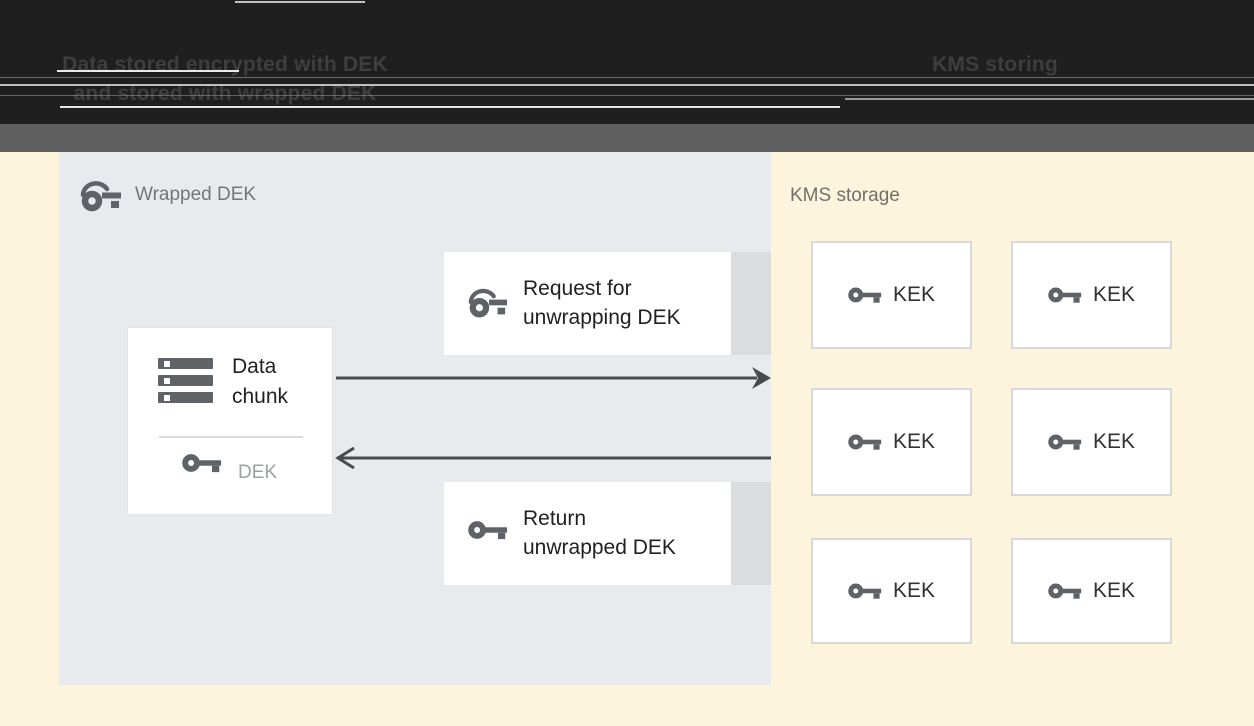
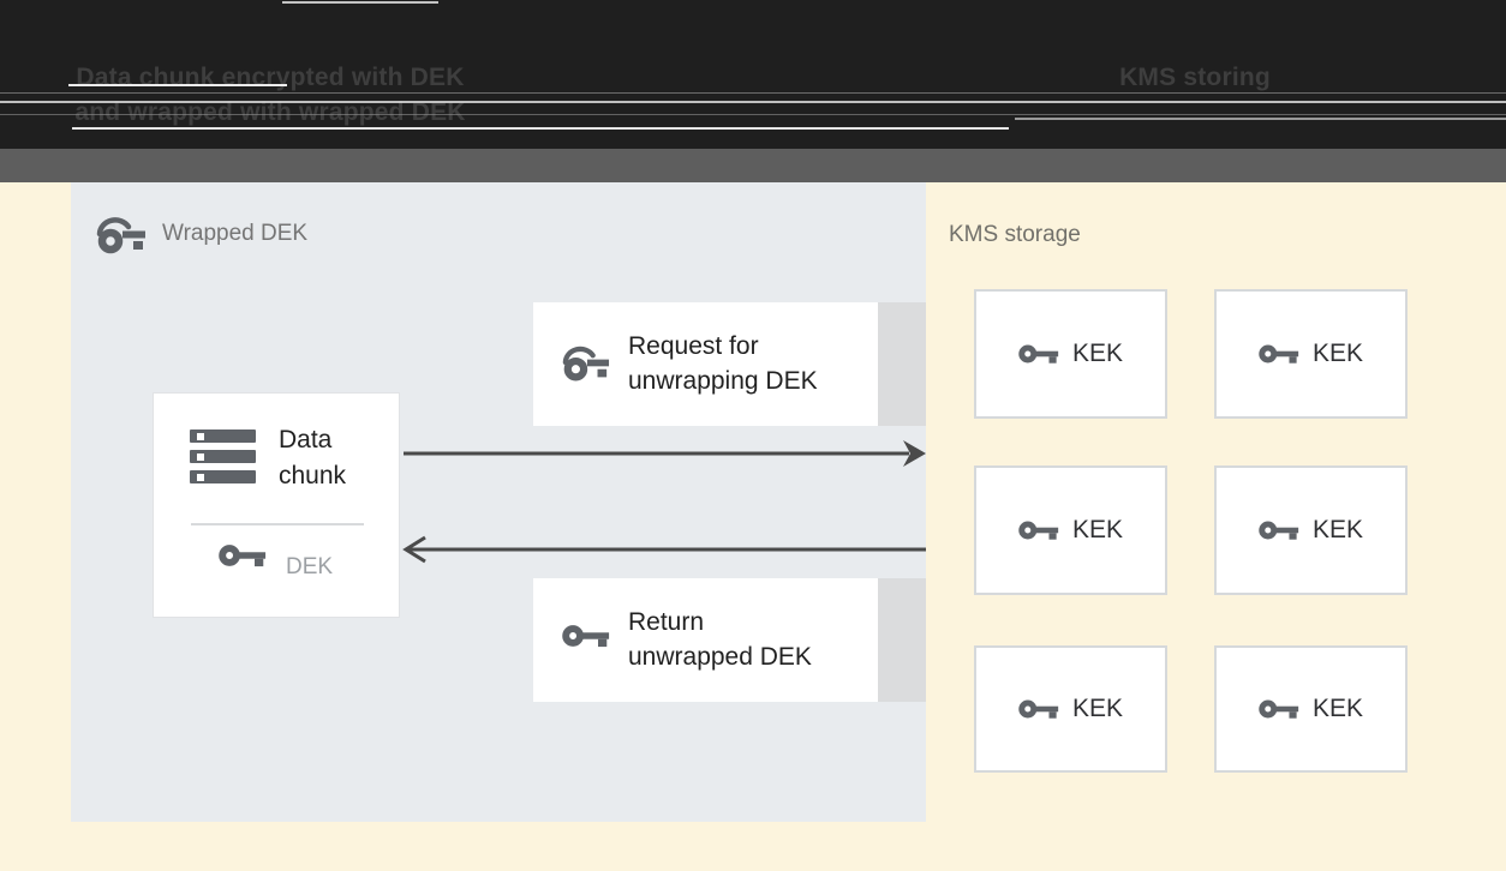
- Data stored encrypted with DEK
+ Data chunk encrypted with DEK
- and stored with wrapped DEK
+ and wrapped with wrapped DEK
  KMS storing
  Wrapped DEK
  KMS storage
  Request for
  unwrapping DEK
  Return
  unwrapped DEK
  Data
  chunk
  DEK
  KEK
  KEK
  KEK
  KEK
  KEK
  KEK
